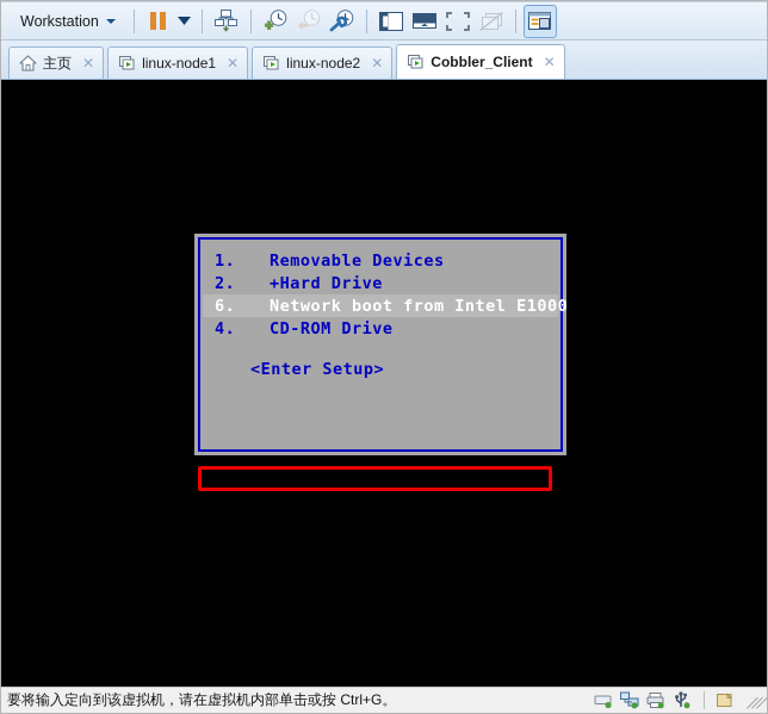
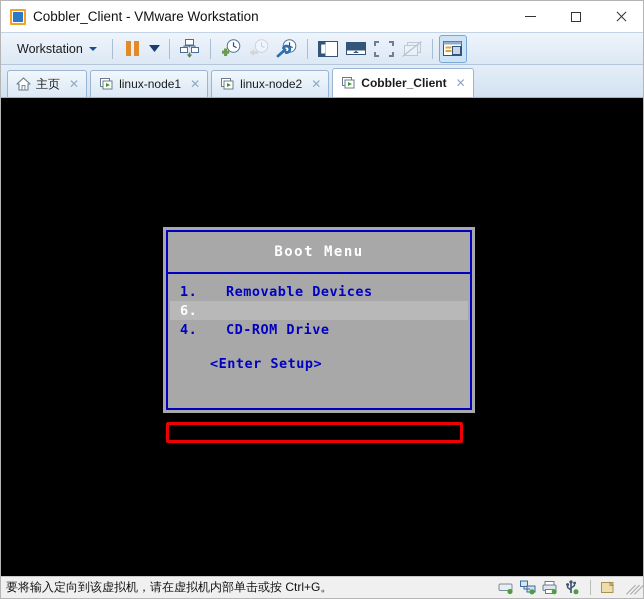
+ Cobbler_Client - VMware Workstation
  Workstation
  主页
  ✕
  linux-node1
  ✕
  linux-node2
  ✕
  Cobbler_Client
  ✕
+ Boot Menu
  1.
  Removable Devices
- 2.
- +Hard Drive
  6.
- Network boot from Intel E1000
  4.
  CD-ROM Drive
  <Enter Setup>
  要将输入定向到该虚拟机，请在虚拟机内部单击或按 Ctrl+G。
